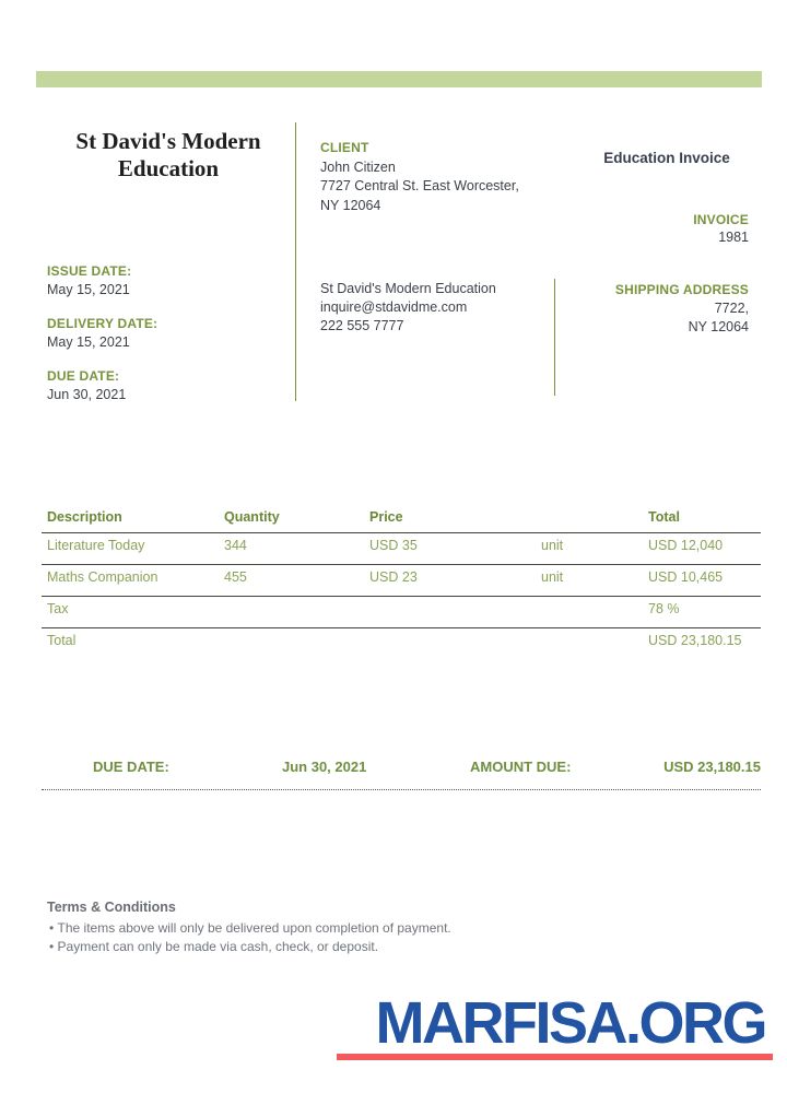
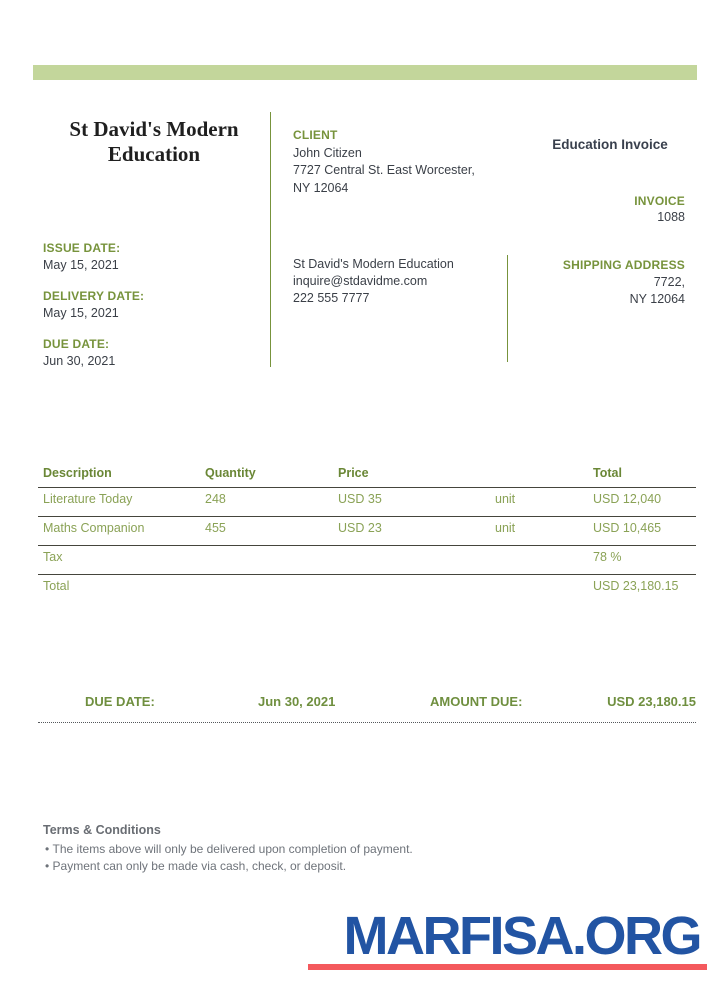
  St David's Modern Education
  CLIENT
  John Citizen
  7727 Central St. East Worcester,
  NY 12064
  Education Invoice
  INVOICE
- 1981
+ 1088
  ISSUE DATE:
  May 15, 2021
  DELIVERY DATE:
  May 15, 2021
  DUE DATE:
  Jun 30, 2021
  St David's Modern Education
  inquire@stdavidme.com
  222 555 7777
  SHIPPING ADDRESS
  7722,
  NY 12064
  Description
  Quantity
  Price
  Total
  Literature Today
- 344
+ 248
  USD 35
  unit
  USD 12,040
  Maths Companion
  455
  USD 23
  unit
  USD 10,465
  Tax
  78 %
  Total
  USD 23,180.15
  DUE DATE:
  Jun 30, 2021
  AMOUNT DUE:
  USD 23,180.15
  Terms & Conditions
  The items above will only be delivered upon completion of payment.
  Payment can only be made via cash, check, or deposit.
  MARFISA.ORG
